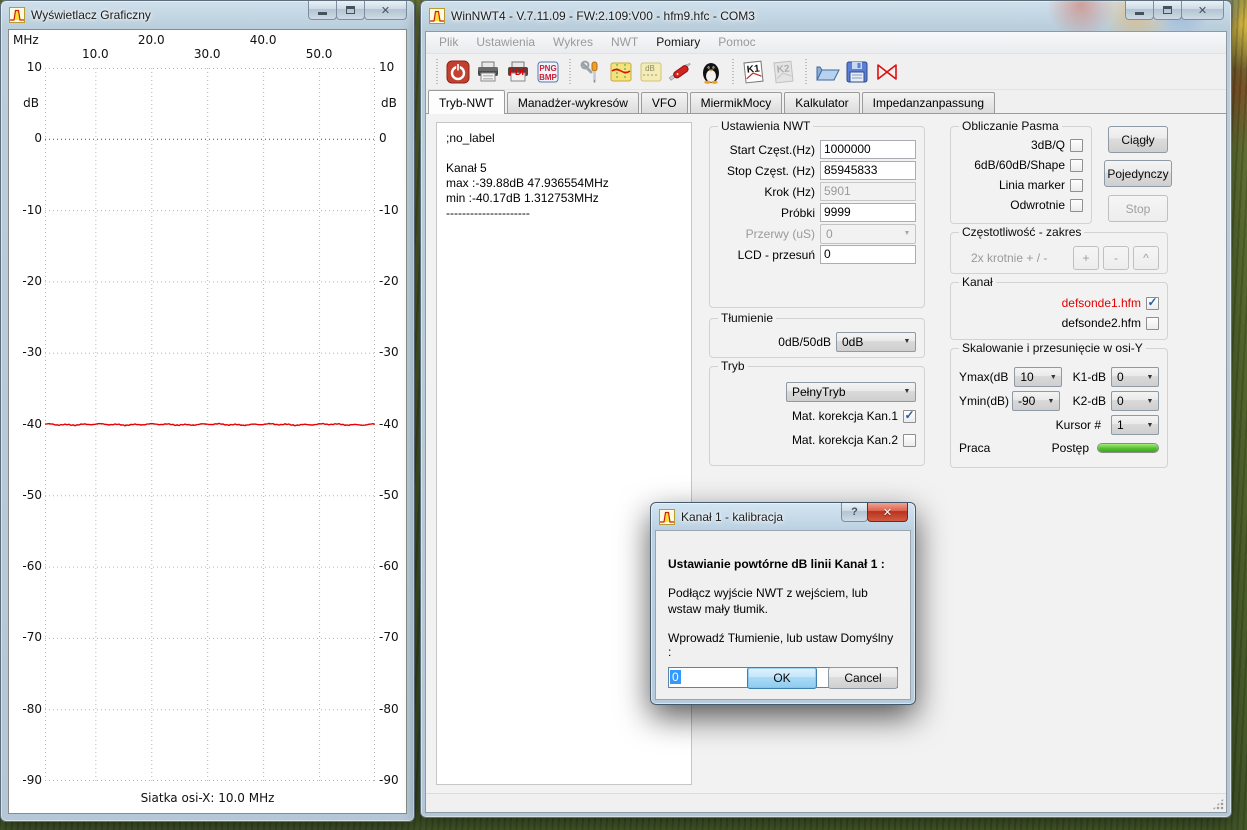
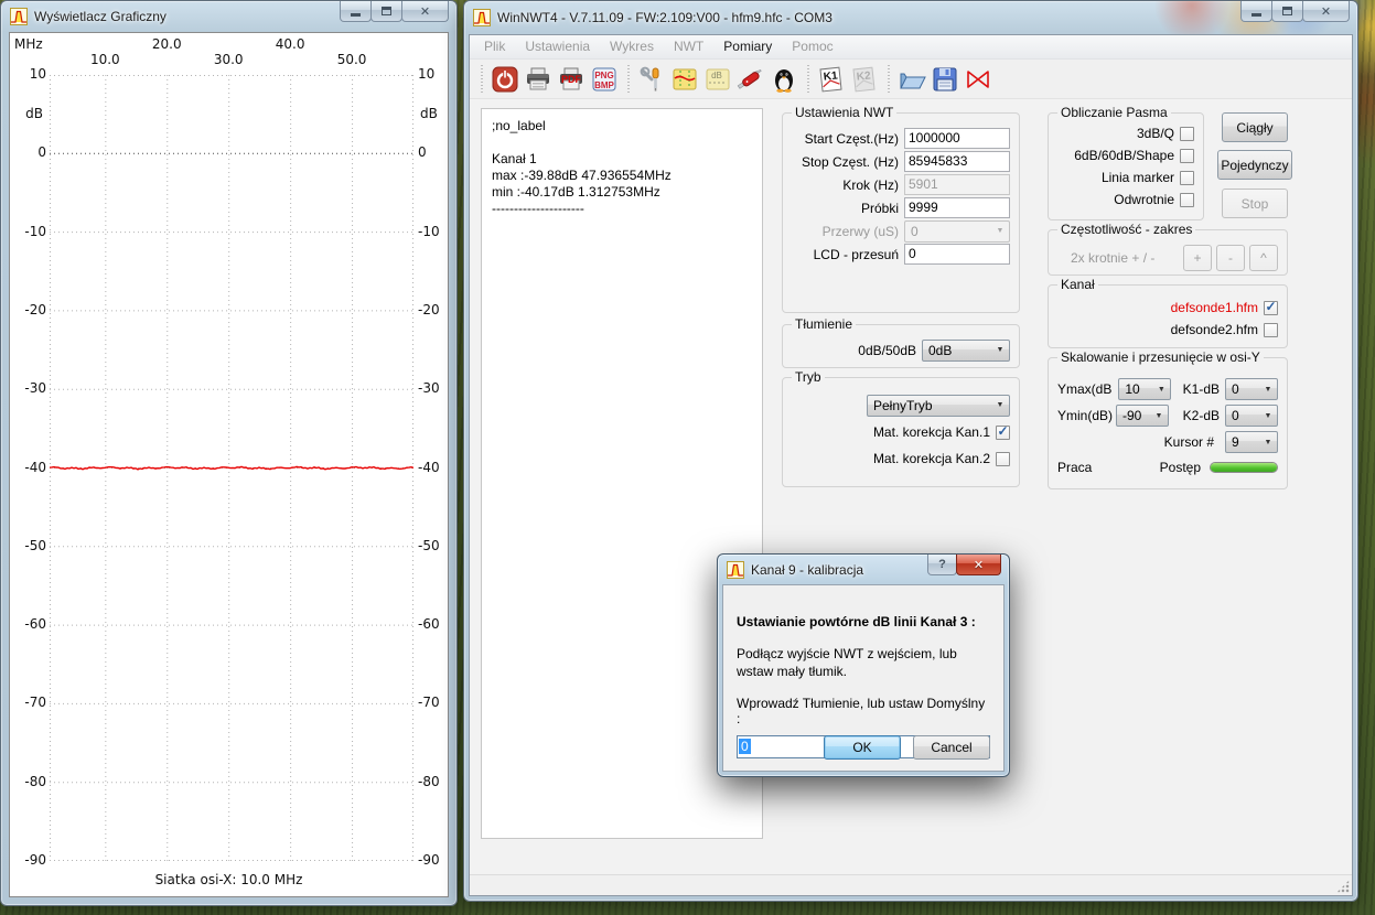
  Wyświetlacz Graficzny
  ✕
  Siatka osi-X: 10.0 MHz
  10.0
  20.0
  30.0
  40.0
  50.0
  MHz
  10
  10
  0
  0
  -10
  -10
  -20
  -20
  -30
  -30
  -40
  -40
  -50
  -50
  -60
  -60
  -70
  -70
  -80
  -80
  -90
  -90
  dB
  dB
  WinNWT4 - V.7.11.09 - FW:2.109:V00 - hfm9.hfc - COM3
  ✕
  Plik
  Ustawienia
  Wykres
  NWT
  Pomiary
  Pomoc
  PDF
  PNG
  BMP
  dB
- Tryb-NWT
- Manadżer-wykresów
- VFO
- MiermikMocy
- Kalkulator
- Impedanzanpassung
- ;no_label Kanał 5 max :-39.88dB 47.936554MHz min :-40.17dB 1.312753MHz ---------------------
+ ;no_label Kanał 1 max :-39.88dB 47.936554MHz min :-40.17dB 1.312753MHz ---------------------
  Ustawienia NWT
  Start Częst.(Hz)
  1000000
  Stop Częst. (Hz)
  85945833
  Krok (Hz)
  5901
  Próbki
  9999
  Przerwy (uS)
  0
  LCD - przesuń
  0
  Tłumienie
  0dB/50dB
  0dB
  Tryb
  PełnyTryb
  Mat. korekcja Kan.1
  ✓
  Mat. korekcja Kan.2
  Obliczanie Pasma
  3dB/Q
  6dB/60dB/Shape
  Linia marker
  Odwrotnie
  Ciągły
  Pojedynczy
  Stop
  Częstotliwość - zakres
  2x krotnie + / -
  +
  -
  ^
  Kanał
  defsonde1.hfm
  ✓
  defsonde2.hfm
  Skalowanie i przesunięcie w osi-Y
  Ymax(dB
  10
  K1-dB
  0
  Ymin(dB)
  -90
  K2-dB
  0
  Kursor #
- 1
+ 9
  Praca
  Postęp
- Kanał 1 - kalibracja
+ Kanał 9 - kalibracja
  ?
  ✕
- Ustawianie powtórne dB linii Kanał 1 :
+ Ustawianie powtórne dB linii Kanał 3 :
  Podłącz wyjście NWT z wejściem, lub wstaw mały tłumik.
  Wprowadź Tłumienie, lub ustaw Domyślny :
  0
  OK
  Cancel
